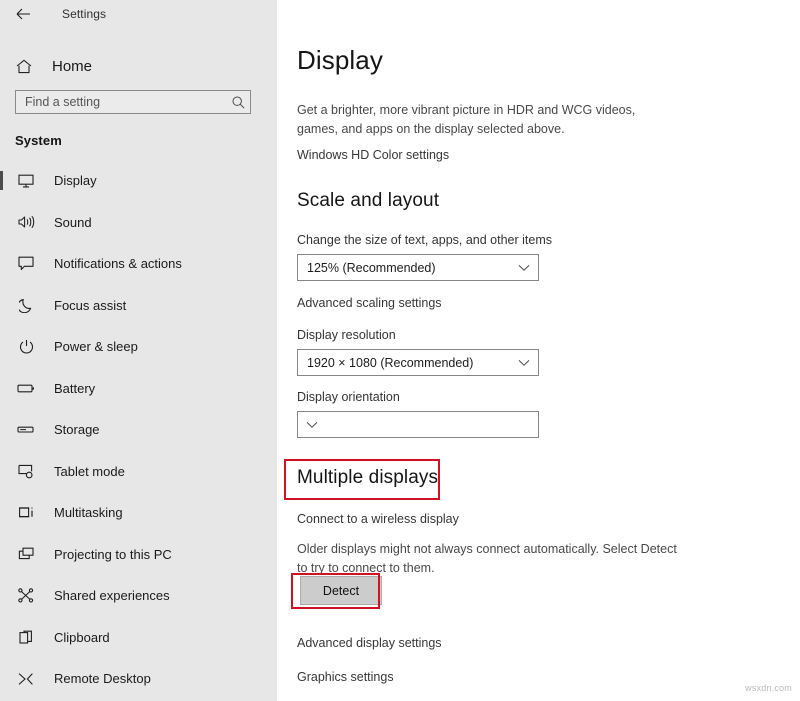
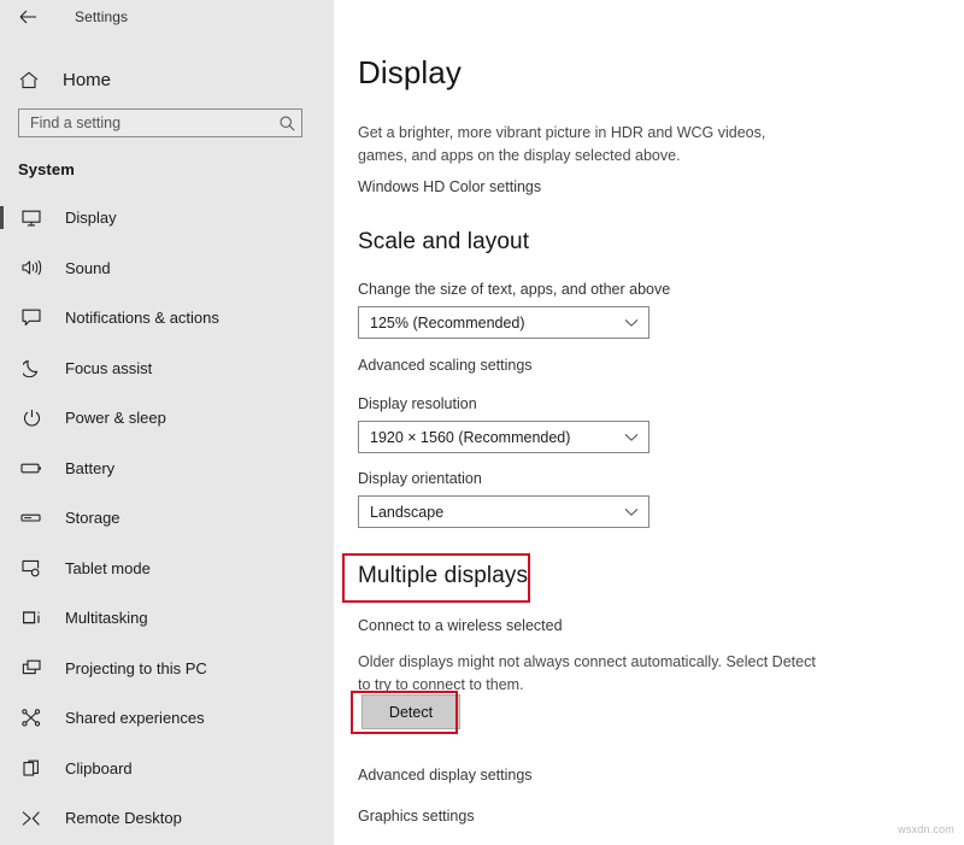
  Settings
  Home
  Find a setting
  System
  Display
  Sound
  Notifications & actions
  Focus assist
  Power & sleep
  Battery
  Storage
  Tablet mode
  Multitasking
  Projecting to this PC
  Shared experiences
  Clipboard
  Remote Desktop
  Display
  Get a brighter, more vibrant picture in HDR and WCG videos, games, and apps on the display selected above.
  Windows HD Color settings
  Scale and layout
- Change the size of text, apps, and other items
+ Change the size of text, apps, and other above
  125% (Recommended)
  Advanced scaling settings
  Display resolution
- 1920 × 1080 (Recommended)
+ 1920 × 1560 (Recommended)
  Display orientation
+ Landscape
  Multiple displays
- Connect to a wireless display
+ Connect to a wireless selected
  Older displays might not always connect automatically. Select Detect to try to connect to them.
  Detect
  Advanced display settings
  Graphics settings
  wsxdn.com
